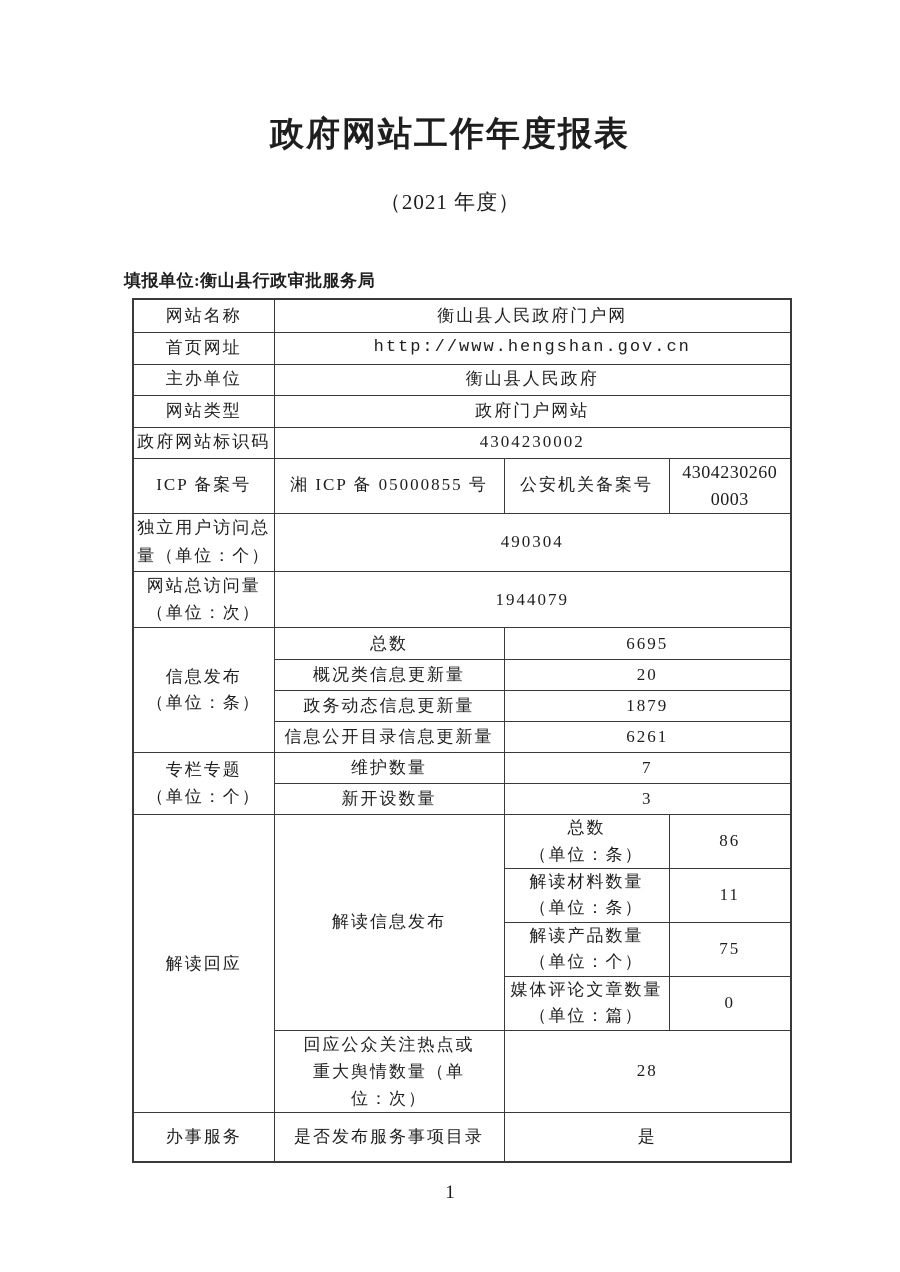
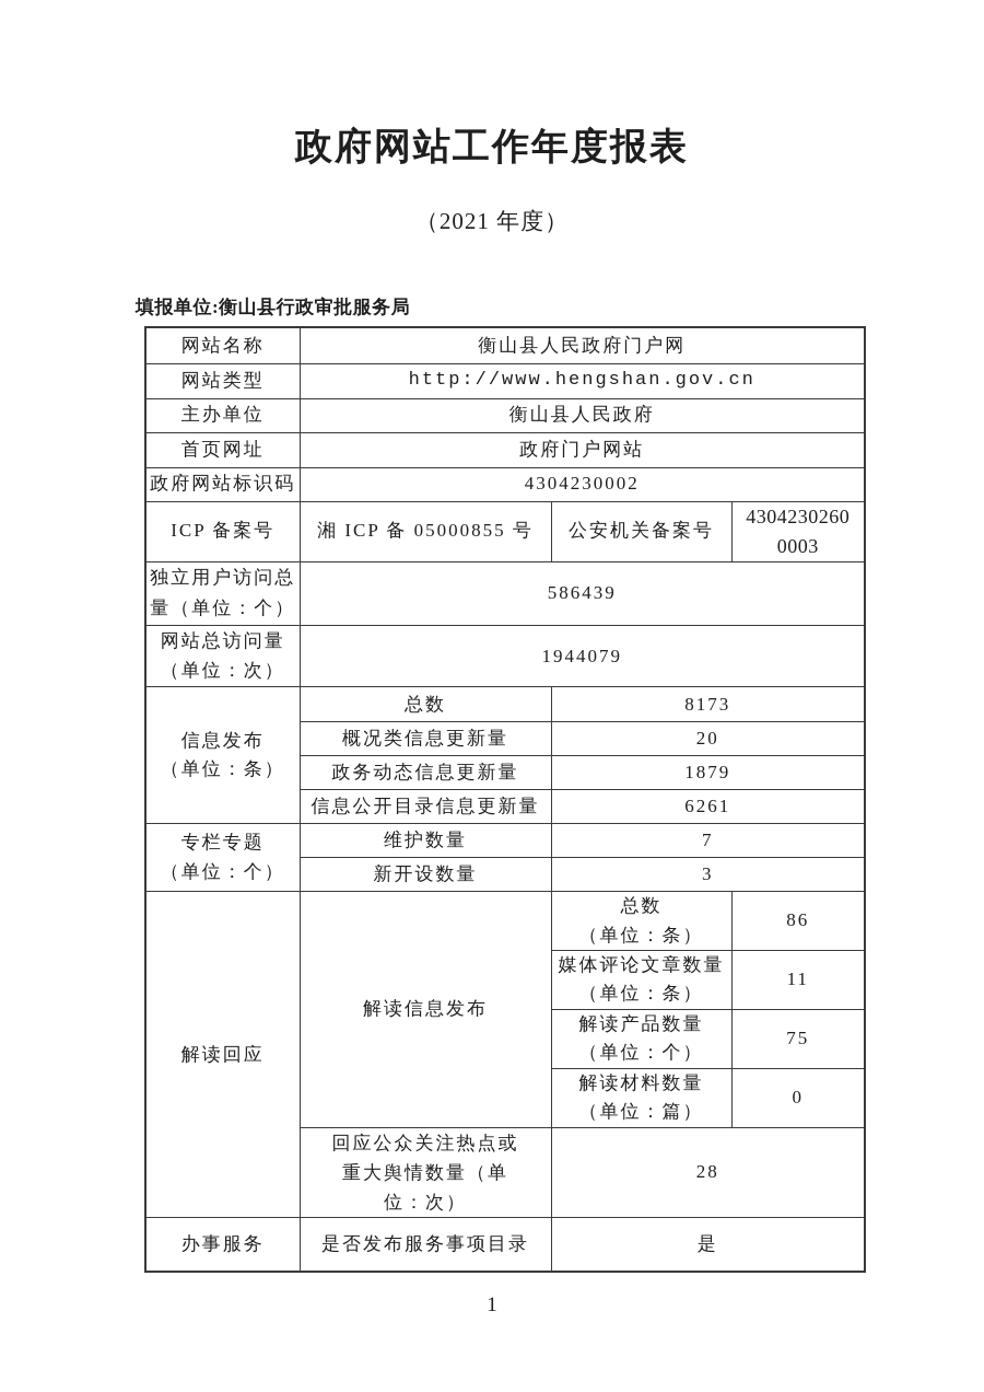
  政府网站工作年度报表
  （2021 年度）
  填报单位:衡山县行政审批服务局
  网站名称	衡山县人民政府门户网
- 首页网址	http://www.hengshan.gov.cn
+ 网站类型	http://www.hengshan.gov.cn
  主办单位	衡山县人民政府
- 网站类型	政府门户网站
+ 首页网址	政府门户网站
  政府网站标识码	4304230002
  ICP 备案号	湘 ICP 备 05000855 号	公安机关备案号	43042302600003
- 独立用户访问总量（单位：个）	490304
+ 独立用户访问总量（单位：个）	586439
  网站总访问量 （单位：次）	1944079
- 信息发布 （单位：条）	总数	6695
+ 信息发布 （单位：条）	总数	8173
  概况类信息更新量	20
  政务动态信息更新量	1879
  信息公开目录信息更新量	6261
  专栏专题 （单位：个）	维护数量	7
  新开设数量	3
  解读回应	解读信息发布	总数 （单位：条）	86
- 解读材料数量 （单位：条）	11
+ 媒体评论文章数量 （单位：条）	11
  解读产品数量 （单位：个）	75
- 媒体评论文章数量 （单位：篇）	0
+ 解读材料数量 （单位：篇）	0
  回应公众关注热点或重大舆情数量（单位：次）	28
  办事服务	是否发布服务事项目录	是
  1
